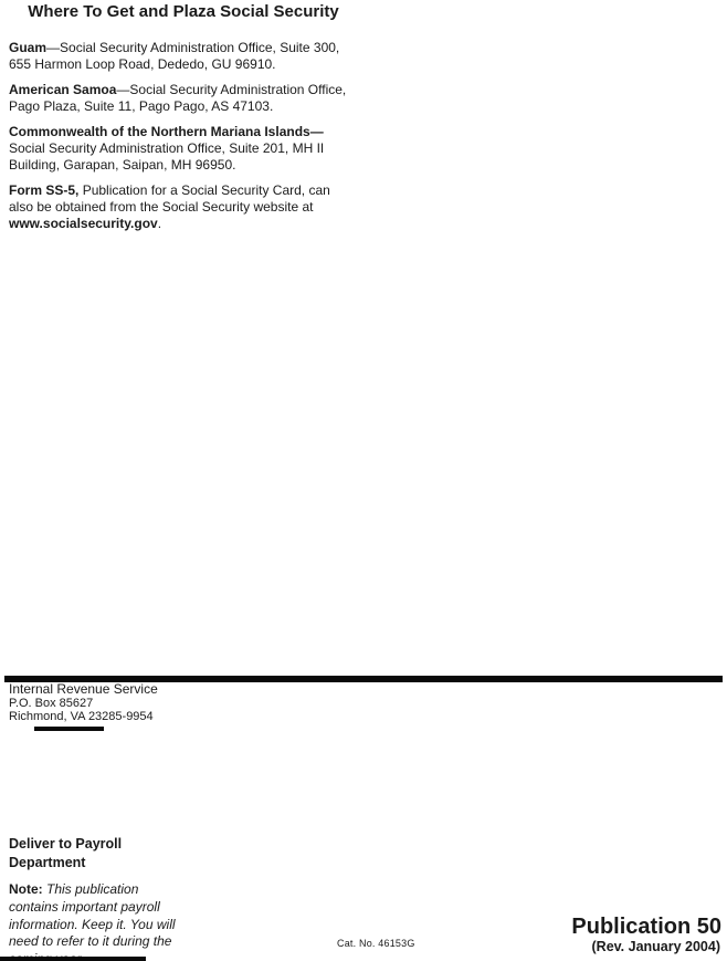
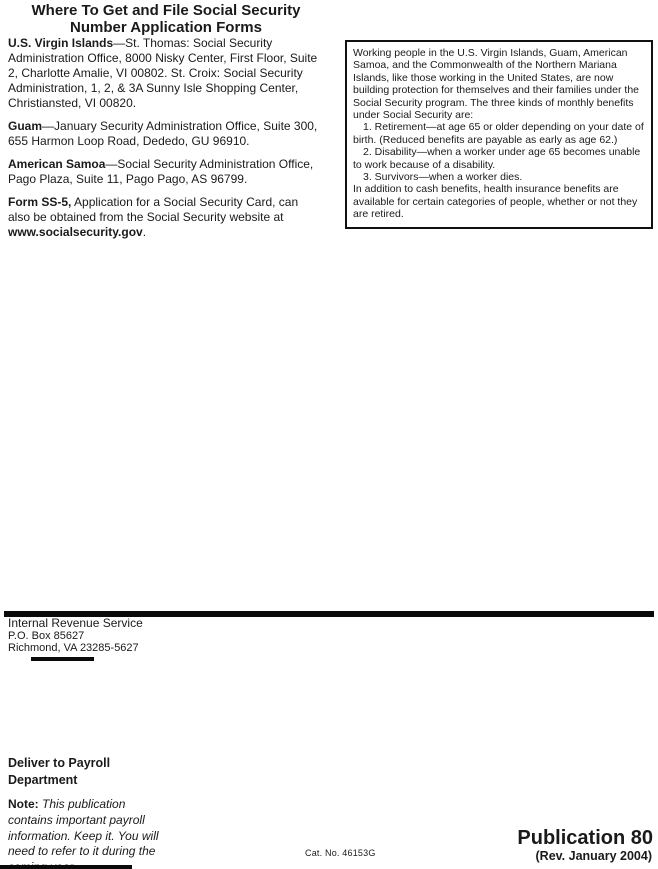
- Where To Get and Plaza Social Security
+ Where To Get and File Social Security
+ Number Application Forms
+ U.S. Virgin Islands—St. Thomas: Social Security Administration Office, 8000 Nisky Center, First Floor, Suite 2, Charlotte Amalie, VI 00802. St. Croix: Social Security Administration, 1, 2, & 3A Sunny Isle Shopping Center, Christiansted, VI 00820.
- Guam—Social Security Administration Office, Suite 300, 655 Harmon Loop Road, Dededo, GU 96910.
+ Guam—January Security Administration Office, Suite 300, 655 Harmon Loop Road, Dededo, GU 96910.
- American Samoa—Social Security Administration Office, Pago Plaza, Suite 11, Pago Pago, AS 47103.
+ American Samoa—Social Security Administration Office, Pago Plaza, Suite 11, Pago Pago, AS 96799.
- Commonwealth of the Northern Mariana Islands—Social Security Administration Office, Suite 201, MH II Building, Garapan, Saipan, MH 96950.
- Form SS-5, Publication for a Social Security Card, can also be obtained from the Social Security website at www.socialsecurity.gov.
+ Form SS-5, Application for a Social Security Card, can also be obtained from the Social Security website at www.socialsecurity.gov.
+ Working people in the U.S. Virgin Islands, Guam, American Samoa, and the Commonwealth of the Northern Mariana Islands, like those working in the United States, are now building protection for themselves and their families under the Social Security program. The three kinds of monthly benefits under Social Security are:
+ 1. Retirement—at age 65 or older depending on your date of birth. (Reduced benefits are payable as early as age 62.)
+ 2. Disability—when a worker under age 65 becomes unable to work because of a disability.
+ 3. Survivors—when a worker dies.
+ In addition to cash benefits, health insurance benefits are available for certain categories of people, whether or not they are retired.
  Internal Revenue Service
  P.O. Box 85627
- Richmond, VA 23285-9954
+ Richmond, VA 23285-5627
  Deliver to Payroll
  Department
  Note: This publication contains important payroll information. Keep it. You will need to refer to it during the
  Cat. No. 46153G
- Publication 50
+ Publication 80
  (Rev. January 2004)
